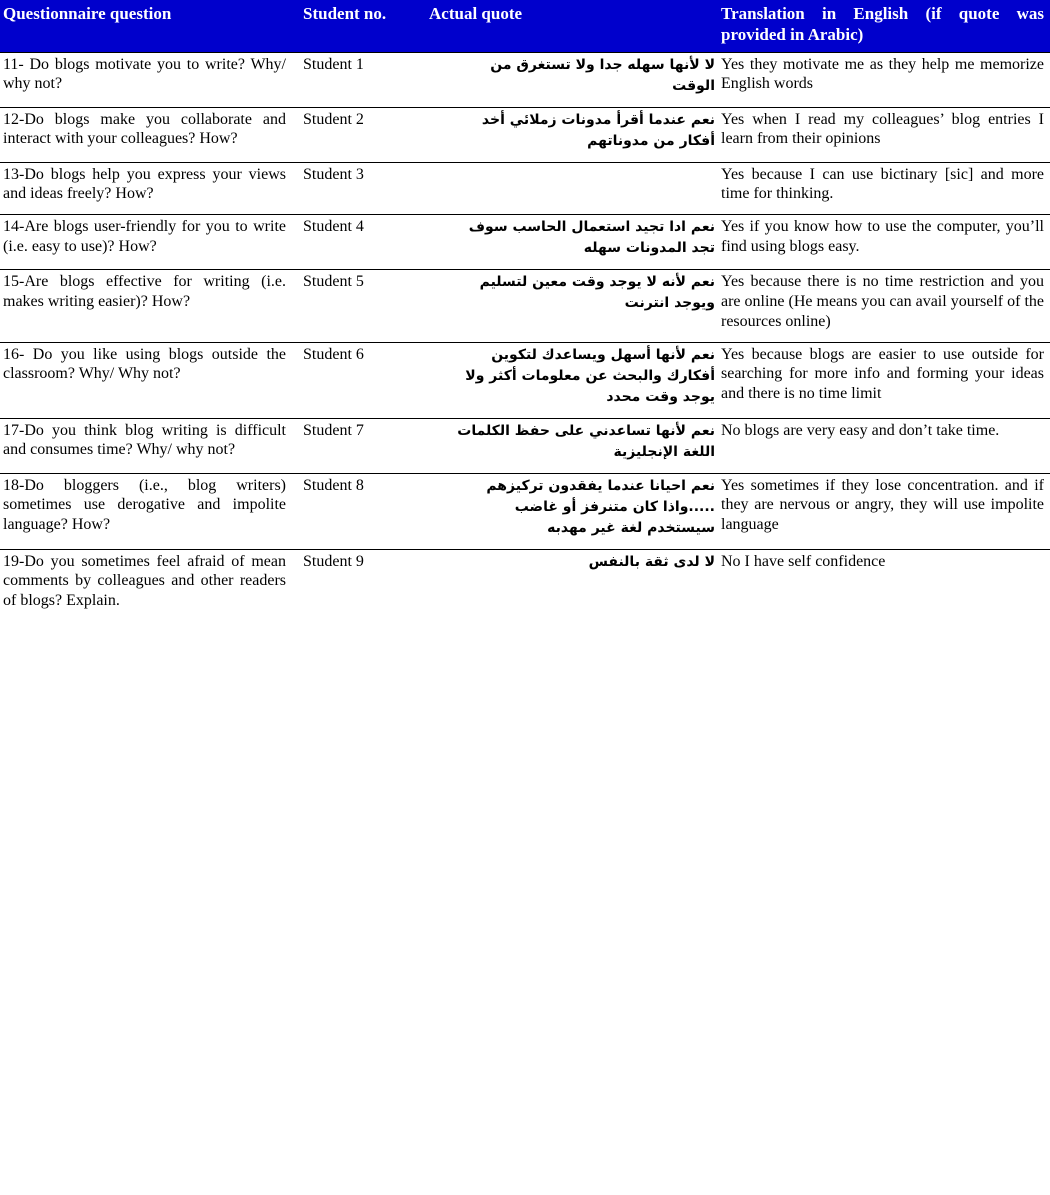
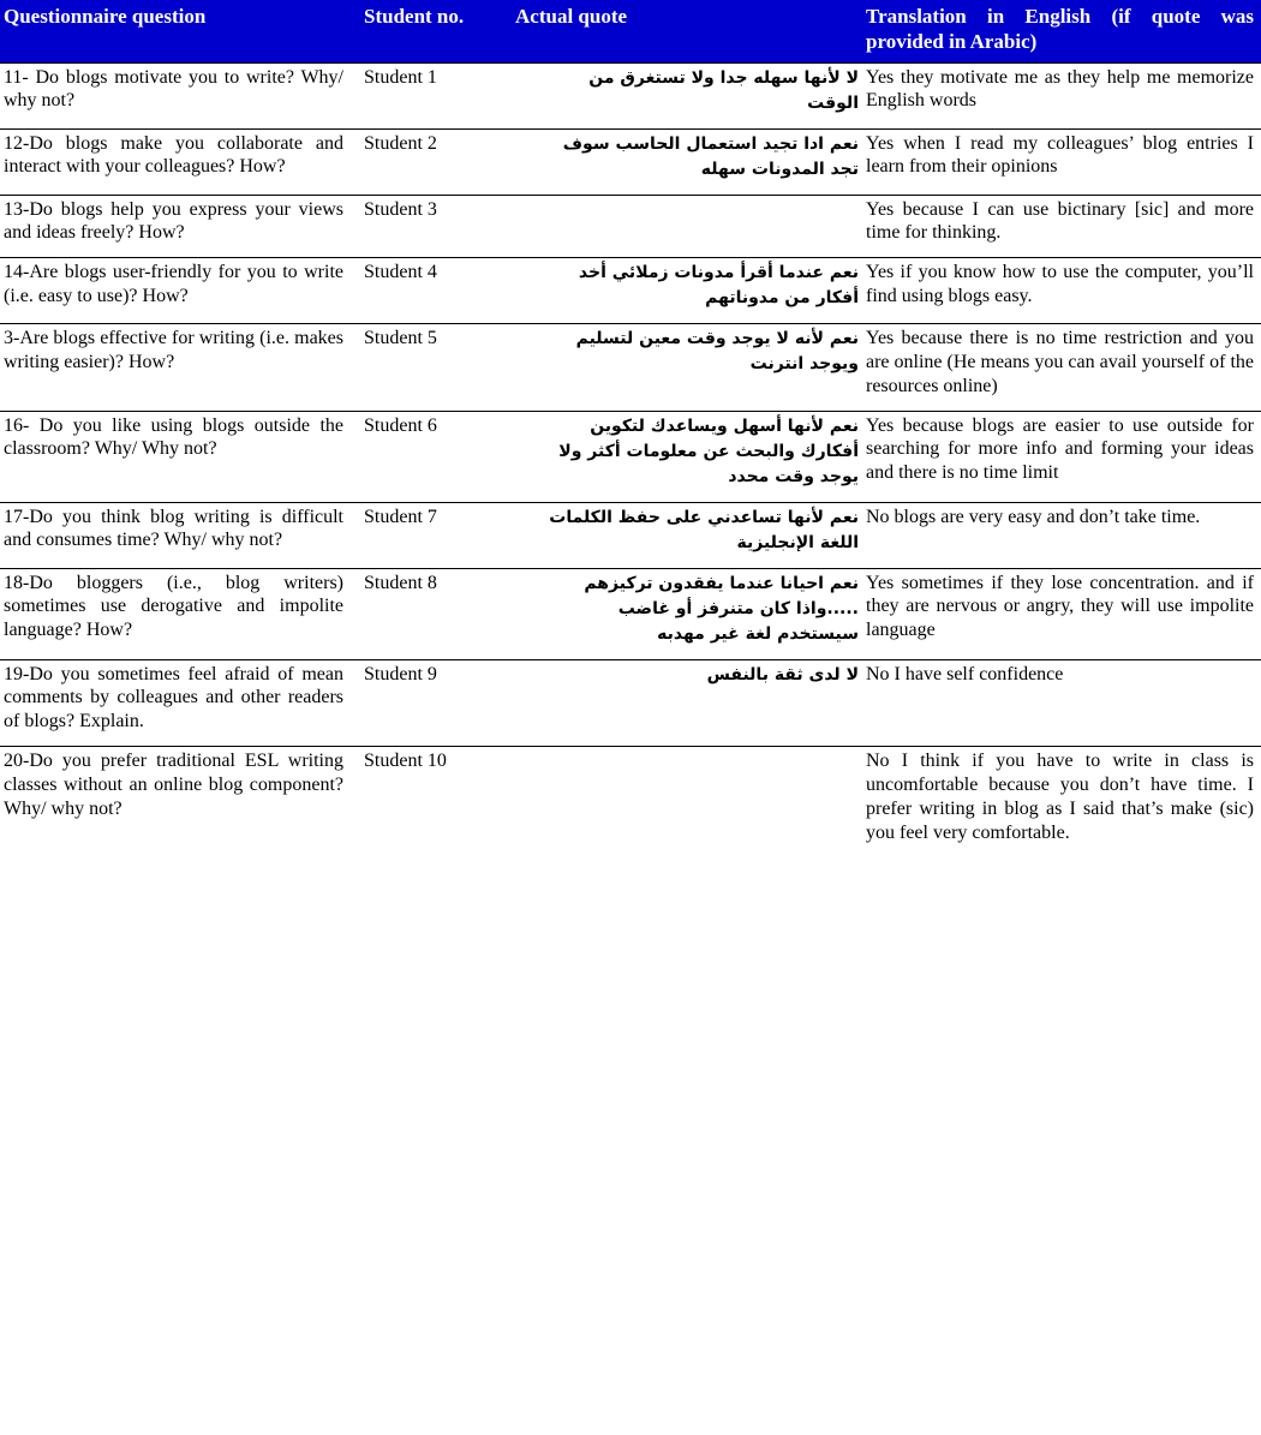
  Questionnaire question	Student no.	Actual quote	Translation in English (if quote was provided in Arabic)
  11- Do blogs motivate you to write? Why/ why not?	Student 1	لا لأنها سهله جدا ولا تستغرق من الوقت	Yes they motivate me as they help me memorize English words
- 12-Do blogs make you collaborate and interact with your colleagues? How?	Student 2	نعم عندما أقرأ مدونات زملائي أخد أفكار من مدوناتهم	Yes when I read my colleagues’ blog entries I learn from their opinions
+ 12-Do blogs make you collaborate and interact with your colleagues? How?	Student 2	نعم ادا تجيد استعمال الحاسب سوف تجد المدونات سهله	Yes when I read my colleagues’ blog entries I learn from their opinions
  13-Do blogs help you express your views and ideas freely? How?	Student 3		Yes because I can use bictinary [sic] and more time for thinking.
- 14-Are blogs user-friendly for you to write (i.e. easy to use)? How?	Student 4	نعم ادا تجيد استعمال الحاسب سوف تجد المدونات سهله	Yes if you know how to use the computer, you’ll find using blogs easy.
+ 14-Are blogs user-friendly for you to write (i.e. easy to use)? How?	Student 4	نعم عندما أقرأ مدونات زملائي أخد أفكار من مدوناتهم	Yes if you know how to use the computer, you’ll find using blogs easy.
- 15-Are blogs effective for writing (i.e. makes writing easier)? How?	Student 5	نعم لأنه لا يوجد وقت معين لتسليم ويوجد انترنت	Yes because there is no time restriction and you are online (He means you can avail yourself of the resources online)
+ 3-Are blogs effective for writing (i.e. makes writing easier)? How?	Student 5	نعم لأنه لا يوجد وقت معين لتسليم ويوجد انترنت	Yes because there is no time restriction and you are online (He means you can avail yourself of the resources online)
  16- Do you like using blogs outside the classroom? Why/ Why not?	Student 6	نعم لأنها أسهل ويساعدك لتكوين أفكارك والبحث عن معلومات أكثر ولا يوجد وقت محدد	Yes because blogs are easier to use outside for searching for more info and forming your ideas and there is no time limit
  17-Do you think blog writing is difficult and consumes time? Why/ why not?	Student 7	نعم لأنها تساعدني على حفظ الكلمات اللغة الإنجليزية	No blogs are very easy and don’t take time.
  18-Do bloggers (i.e., blog writers) sometimes use derogative and impolite language? How?	Student 8	نعم احيانا عندما يفقدون تركيزهم .....واذا كان متنرفز أو غاضب سيستخدم لغة غير مهدبه	Yes sometimes if they lose concentration. and if they are nervous or angry, they will use impolite language
  19-Do you sometimes feel afraid of mean comments by colleagues and other readers of blogs? Explain.	Student 9	لا لدى ثقة بالنفس	No I have self confidence
+ 20-Do you prefer traditional ESL writing classes without an online blog component? Why/ why not?	Student 10		No I think if you have to write in class is uncomfortable because you don’t have time. I prefer writing in blog as I said that’s make (sic) you feel very comfortable.
